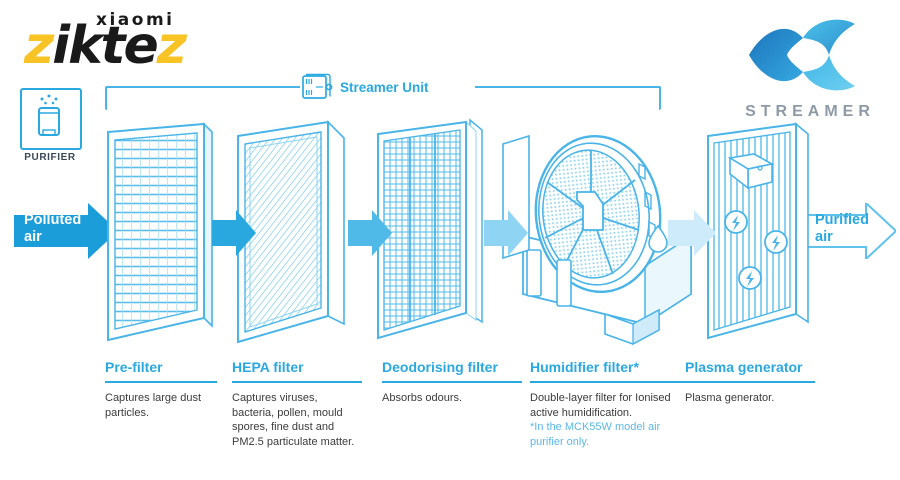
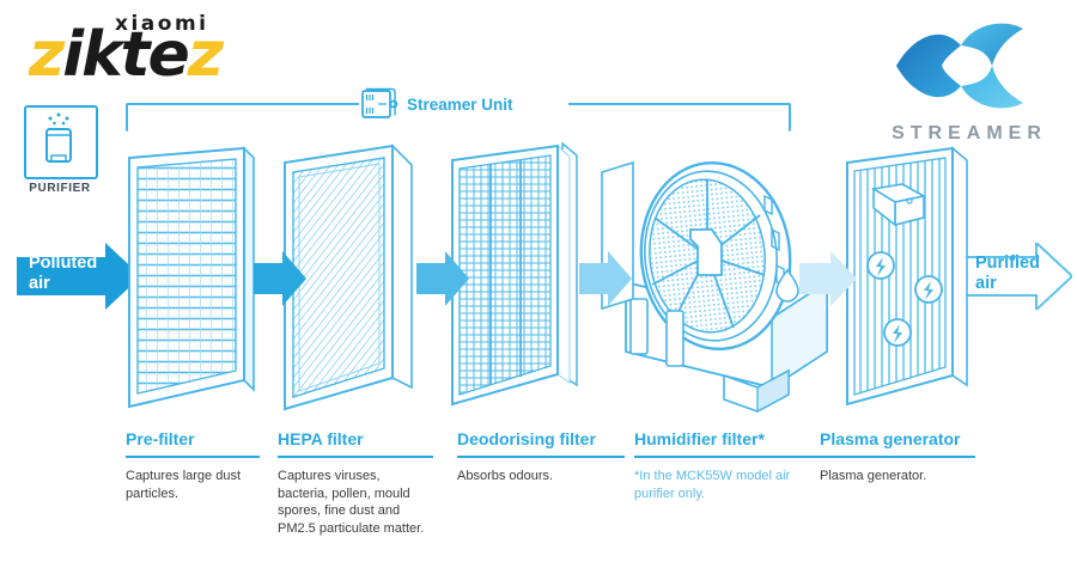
  xiaomi
  ziktez
  STREAMER
  PURIFIER
  Streamer Unit
  Polluted air
  Purified air
  Pre-filter
  Captures large dust particles.
  HEPA filter
  Captures viruses, bacteria, pollen, mould spores, fine dust and PM2.5 particulate matter.
  Deodorising filter
  Absorbs odours.
  Humidifier filter*
- Double-layer filter for Ionised active humidification.
  *In the MCK55W model air purifier only.
  Plasma generator
  Plasma generator.
